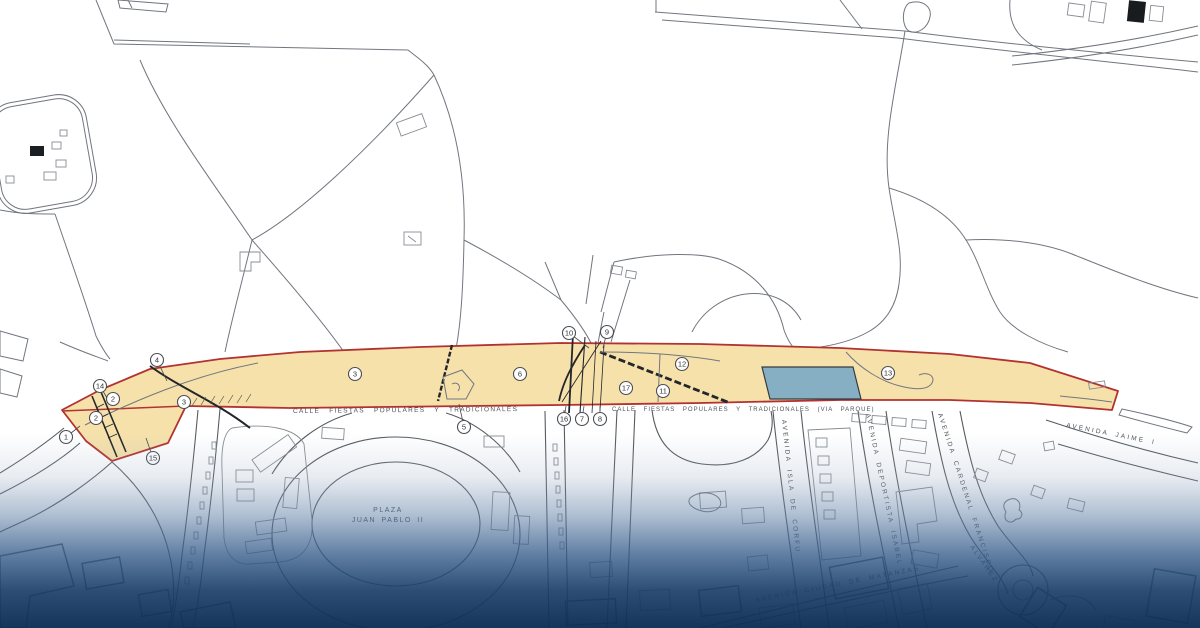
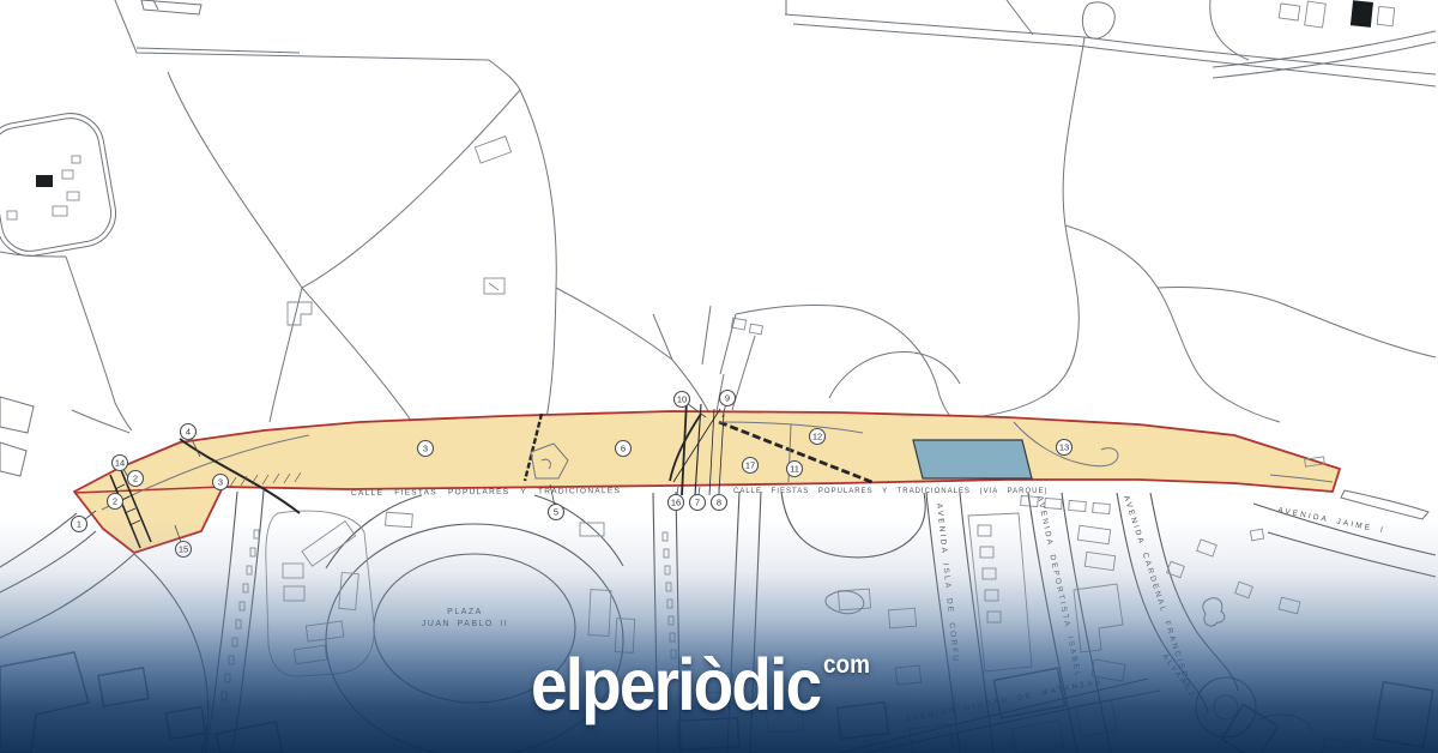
+ elperiòdiccom
